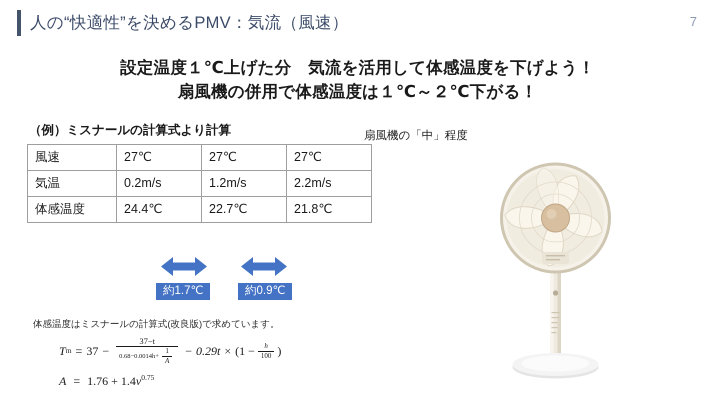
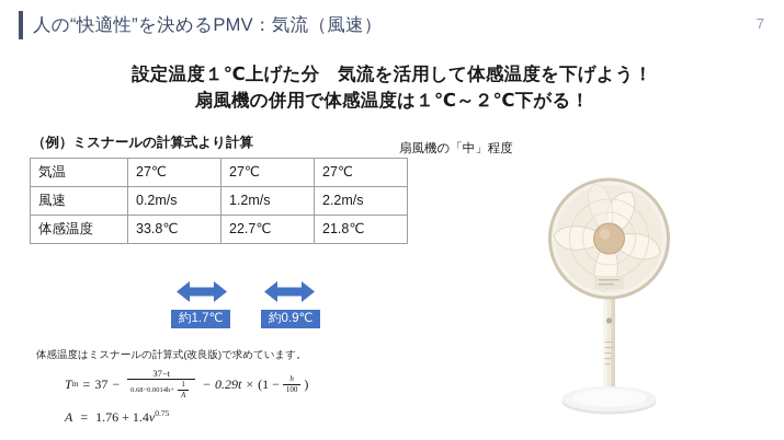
  人の“快適性”を決めるPMV：気流（風速）
  7
  設定温度１℃上げた分 気流を活用して体感温度を下げよう！
  扇風機の併用で体感温度は１℃～２℃下がる！
  （例）ミスナールの計算式より計算
- 風速	27℃	27℃	27℃
+ 気温	27℃	27℃	27℃
- 気温	0.2m/s	1.2m/s	2.2m/s
+ 風速	0.2m/s	1.2m/s	2.2m/s
- 体感温度	24.4℃	22.7℃	21.8℃
+ 体感温度	33.8℃	22.7℃	21.8℃
  約1.7℃
  約0.9℃
  扇風機の「中」程度
  体感温度はミスナールの計算式(改良版)で求めています。
  T
  m
  =
  37
  −
  37−t
  1
  A
  −
  0.29t
  ×
  (1 −
  h
  100
  )
  A = 1.76 + 1.4v0.75
